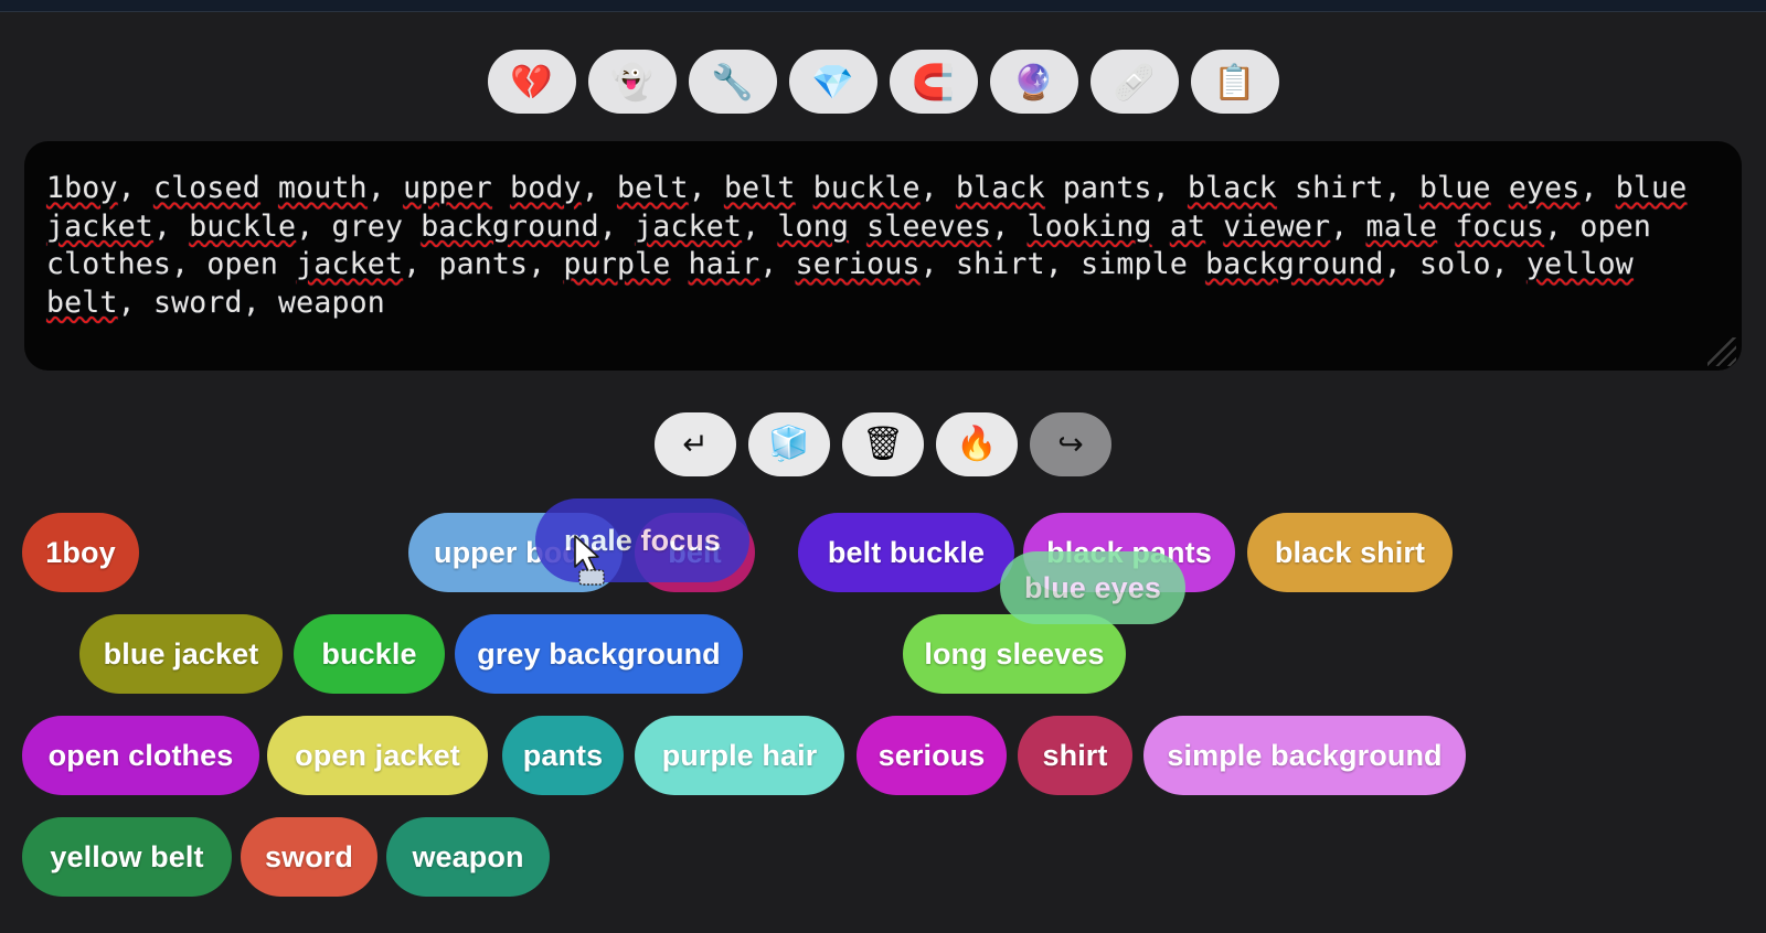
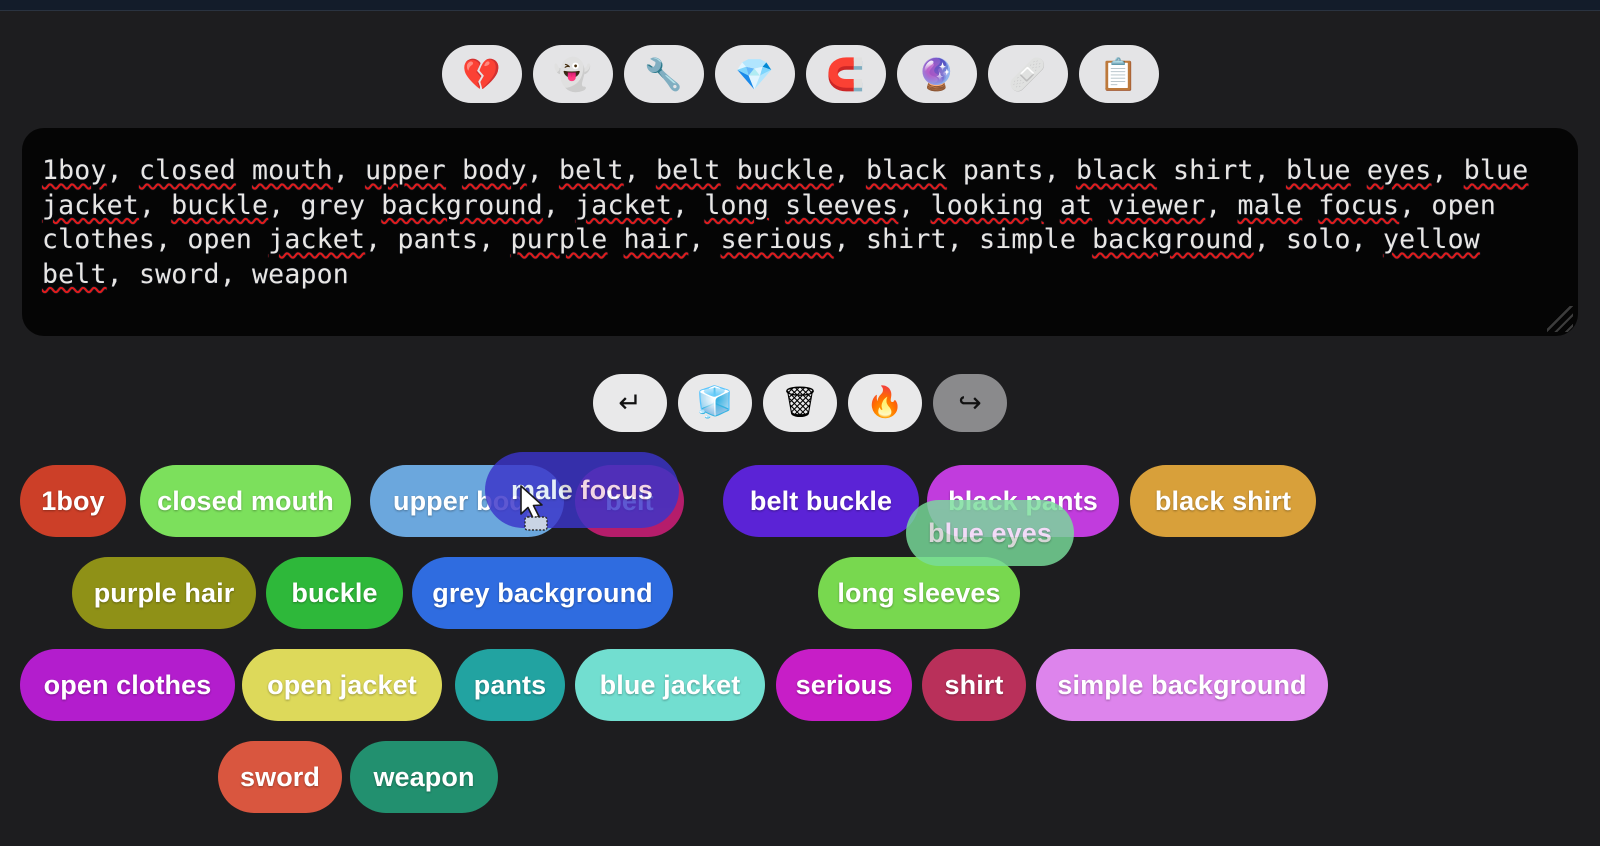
  💔
  👻
  🔧
  💎
  🧲
  🔮
  🩹
  📋
  1boy, closed mouth, upper body, belt, belt buckle, black pants, black shirt, blue eyes, blue
  jacket, buckle, grey background, jacket, long sleeves, looking at viewer, male focus, open
  clothes, open jacket, pants, purple hair, serious, shirt, simple background, solo, yellow
  belt, sword, weapon
  ↵
  🧊
  🗑
  🔥
  ↪
  1boy
+ closed mouth
  upper bod
  belt
  belt buckle
  black pants
  black shirt
- blue jacket
+ purple hair
  buckle
  grey background
  long sleeves
  open clothes
  open jacket
  pants
- purple hair
+ blue jacket
  serious
  shirt
  simple background
- yellow belt
  sword
  weapon
  ale focus
  blue eyes
